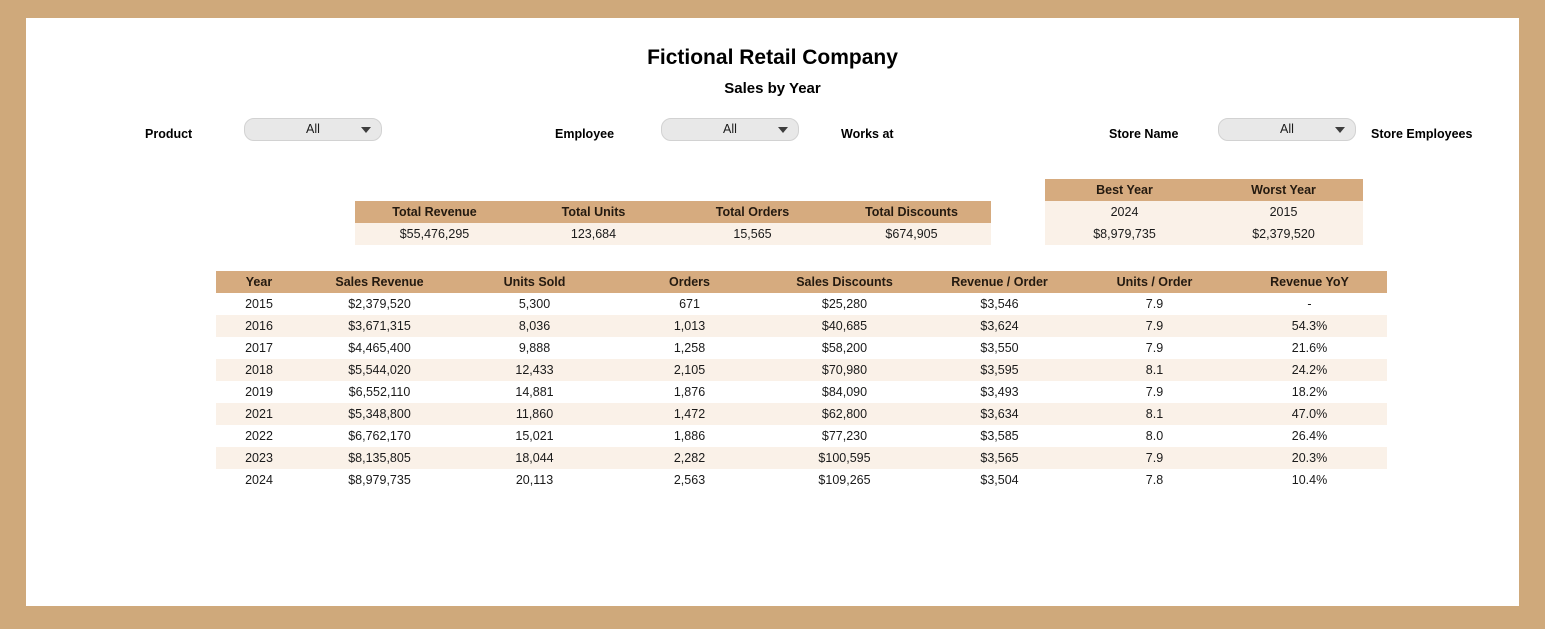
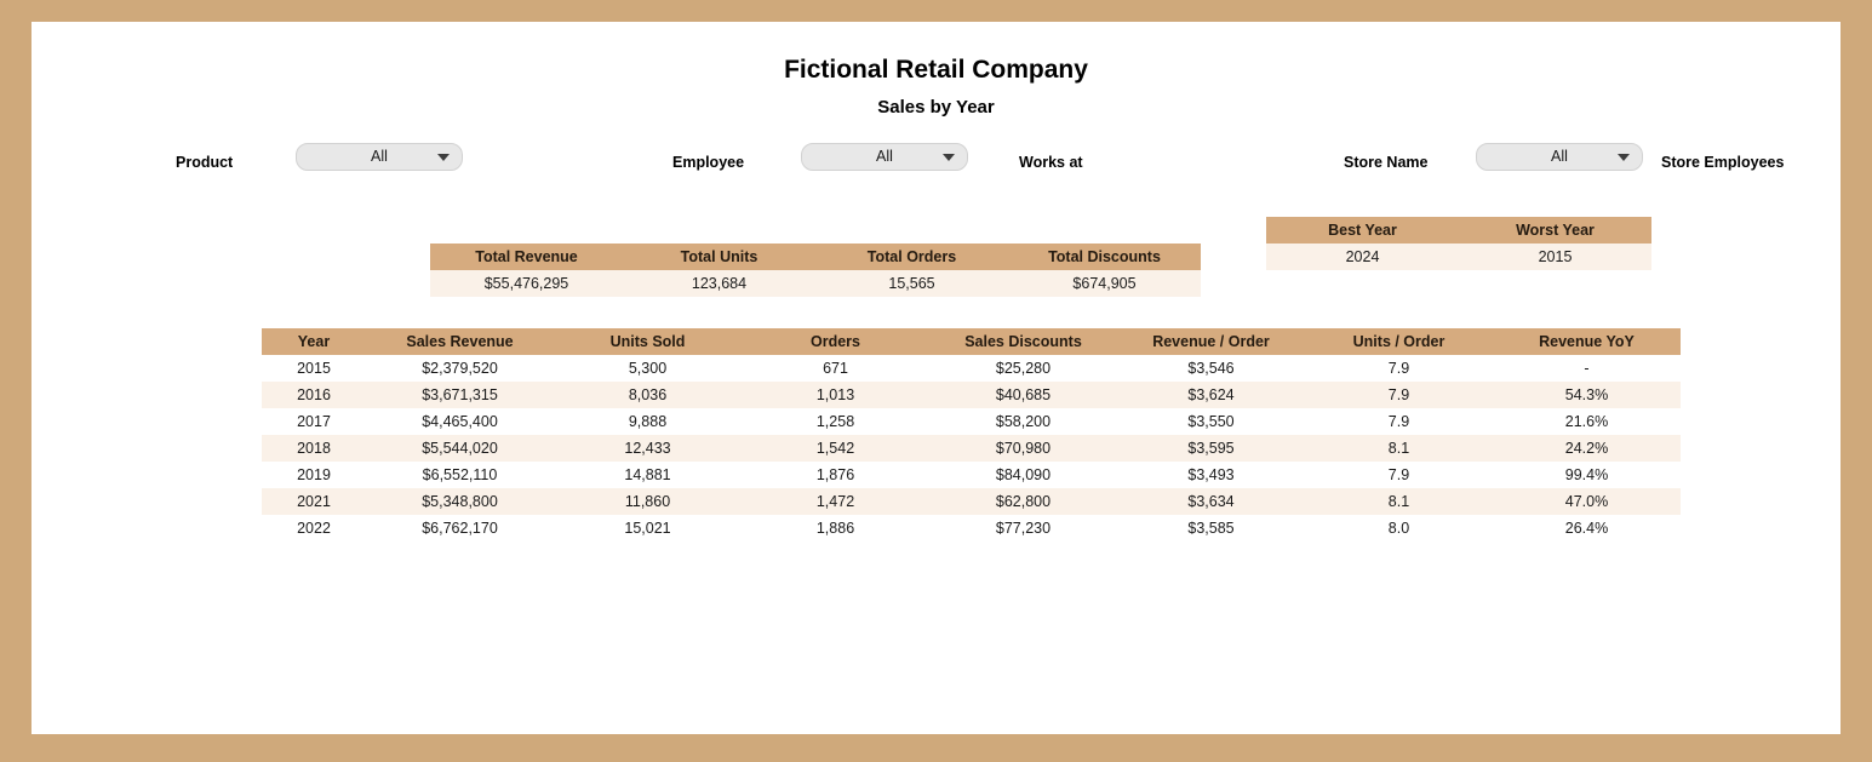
  Fictional Retail Company
  Sales by Year
  Product
  All
  Employee
  All
  Works at
  Store Name
  All
  Store Employees
  Total Revenue	Total Units	Total Orders	Total Discounts
  $55,476,295	123,684	15,565	$674,905
  Best Year	Worst Year
  2024	2015
- $8,979,735	$2,379,520
  Year	Sales Revenue	Units Sold	Orders	Sales Discounts	Revenue / Order	Units / Order	Revenue YoY
  2015	$2,379,520	5,300	671	$25,280	$3,546	7.9	-
  2016	$3,671,315	8,036	1,013	$40,685	$3,624	7.9	54.3%
  2017	$4,465,400	9,888	1,258	$58,200	$3,550	7.9	21.6%
- 2018	$5,544,020	12,433	2,105	$70,980	$3,595	8.1	24.2%
+ 2018	$5,544,020	12,433	1,542	$70,980	$3,595	8.1	24.2%
- 2019	$6,552,110	14,881	1,876	$84,090	$3,493	7.9	18.2%
+ 2019	$6,552,110	14,881	1,876	$84,090	$3,493	7.9	99.4%
  2021	$5,348,800	11,860	1,472	$62,800	$3,634	8.1	47.0%
  2022	$6,762,170	15,021	1,886	$77,230	$3,585	8.0	26.4%
- 2023	$8,135,805	18,044	2,282	$100,595	$3,565	7.9	20.3%
- 2024	$8,979,735	20,113	2,563	$109,265	$3,504	7.8	10.4%
